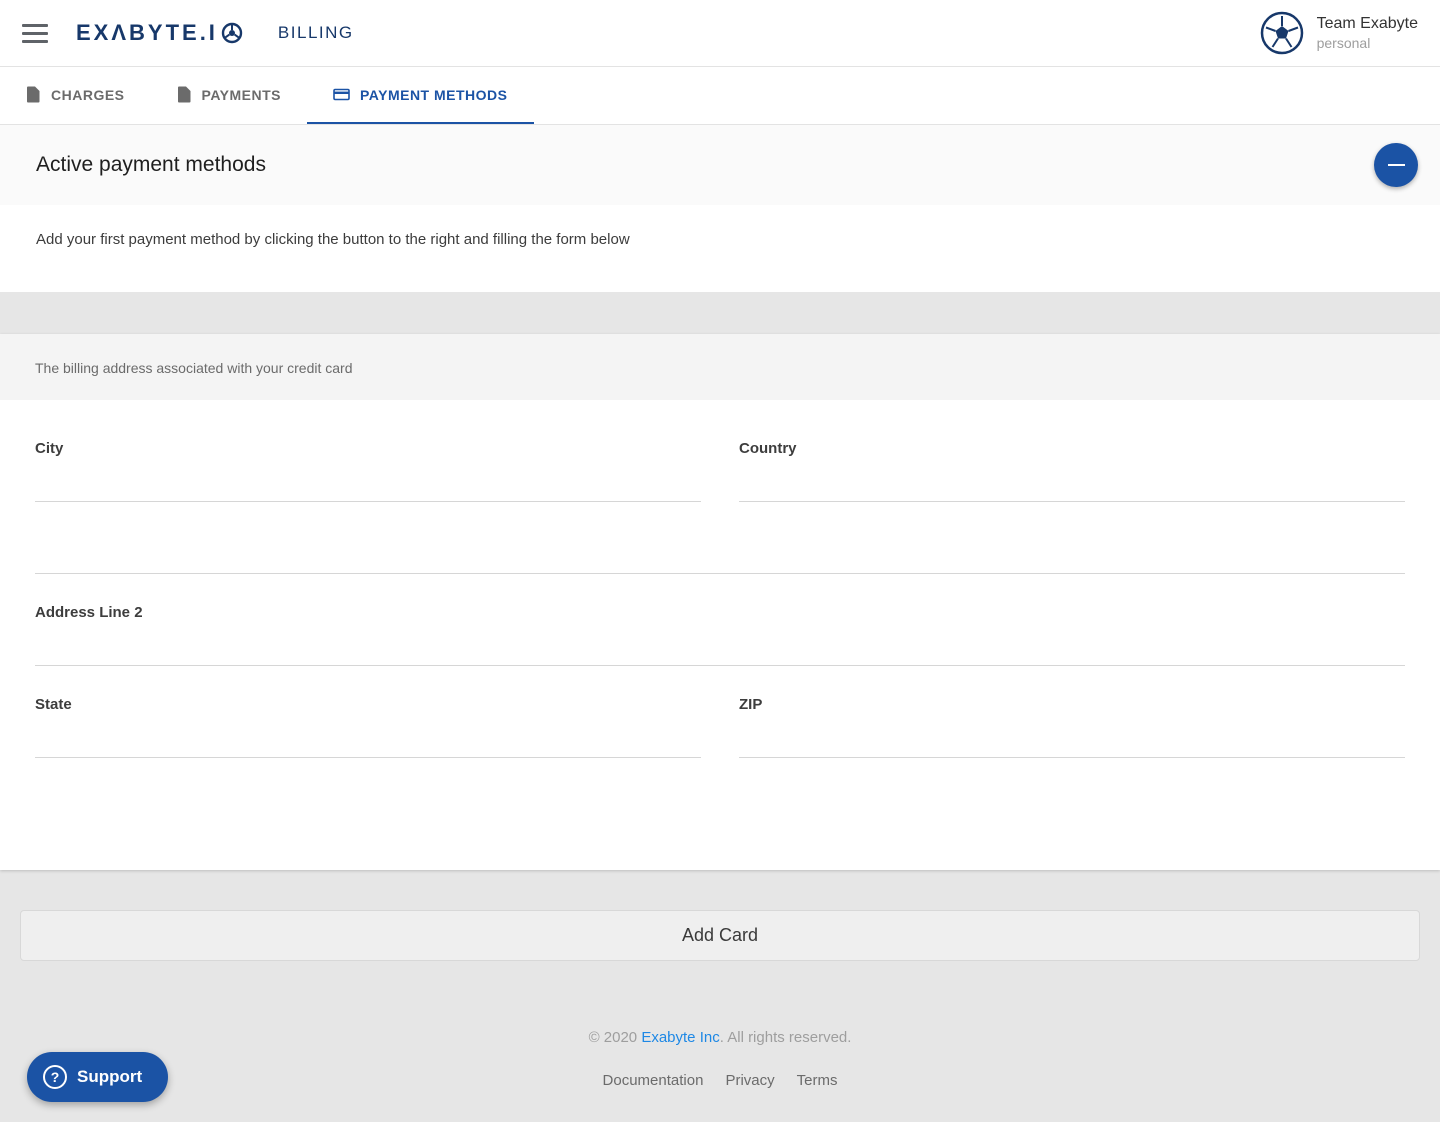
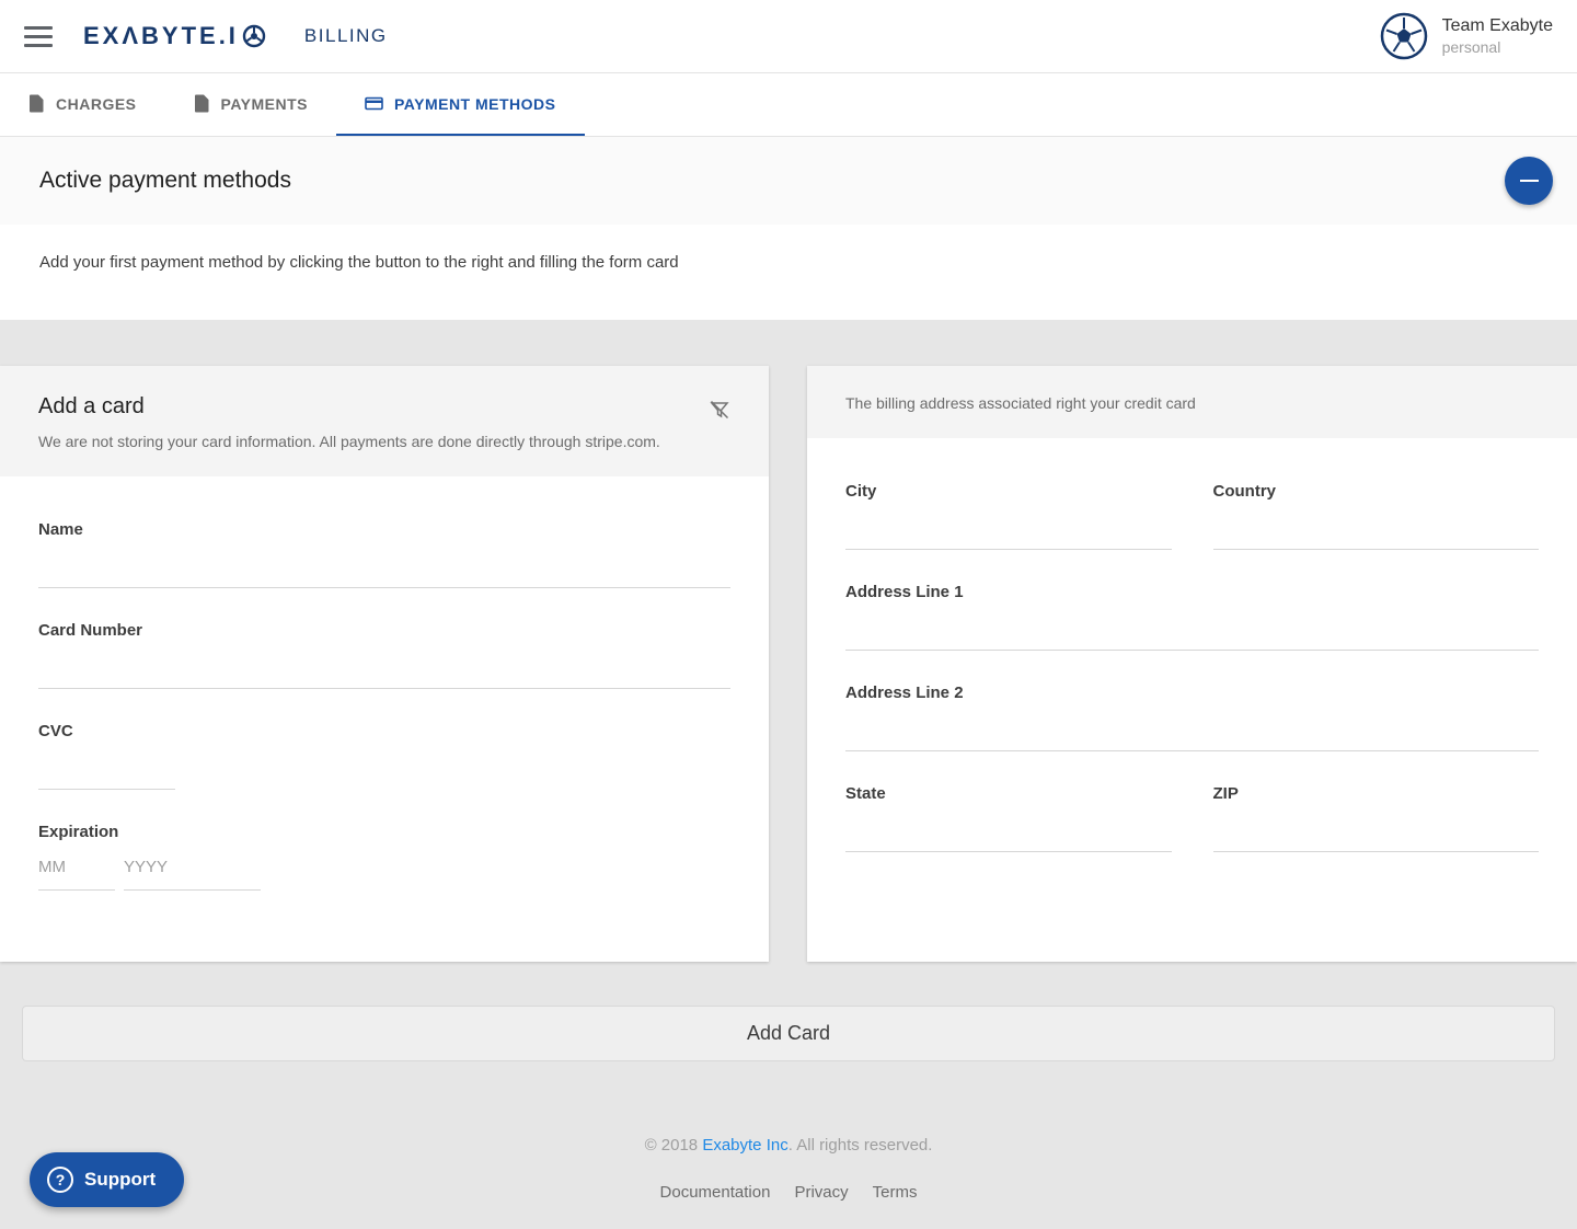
  EXΛBYTE.I
  BILLING
  Team Exabyte
  personal
  CHARGES
  PAYMENTS
  PAYMENT METHODS
  Active payment methods
- Add your first payment method by clicking the button to the right and filling the form below
+ Add your first payment method by clicking the button to the right and filling the form card
+ Add a card
+ We are not storing your card information. All payments are done directly through stripe.com.
+ Name
+ Card Number
+ CVC
+ Expiration
+ MM
+ YYYY
- The billing address associated with your credit card
+ The billing address associated right your credit card
  City
  Country
+ Address Line 1
  Address Line 2
  State
  ZIP
  Add Card
- © 2020 Exabyte Inc. All rights reserved.
+ © 2018 Exabyte Inc. All rights reserved.
  Documentation
  Privacy
  Terms
  ?
  Support
